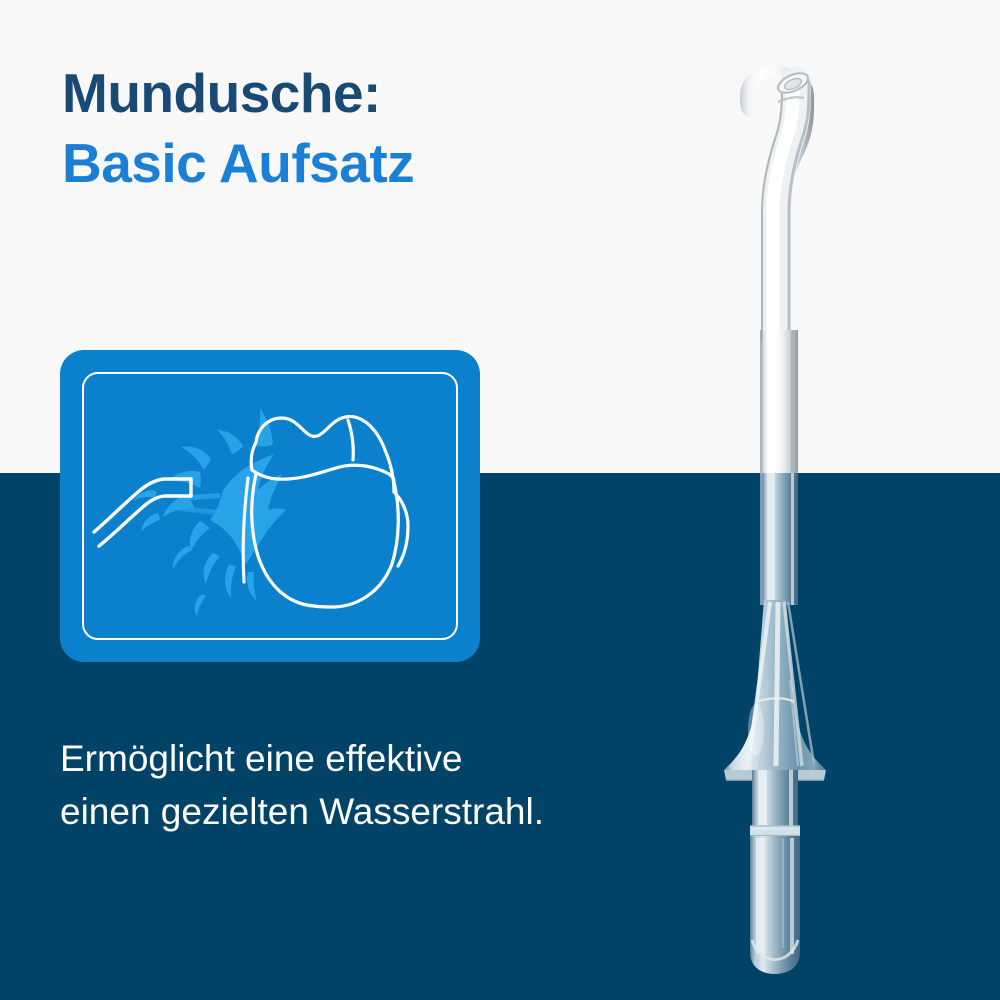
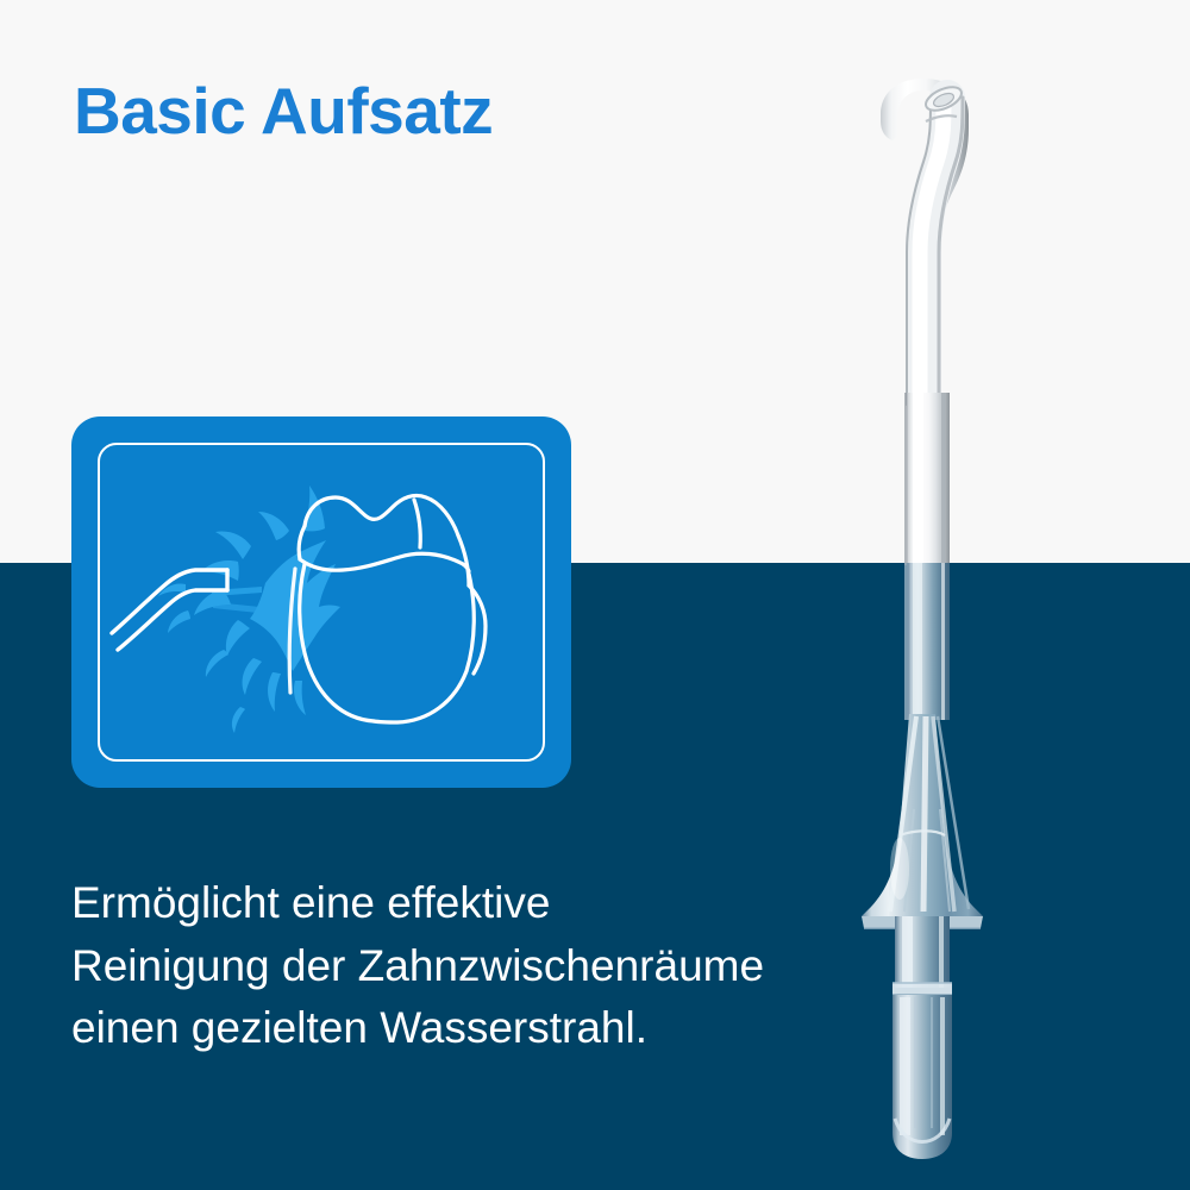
- Mundusche:
  Basic Aufsatz
  Ermöglicht eine effektive
+ Reinigung der Zahnzwischenräume
  einen gezielten Wasserstrahl.
